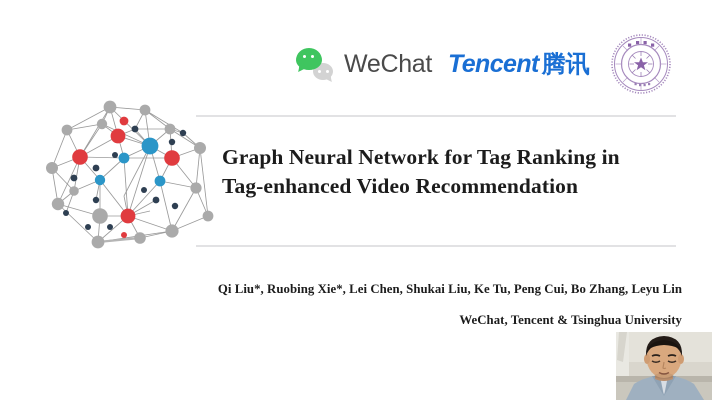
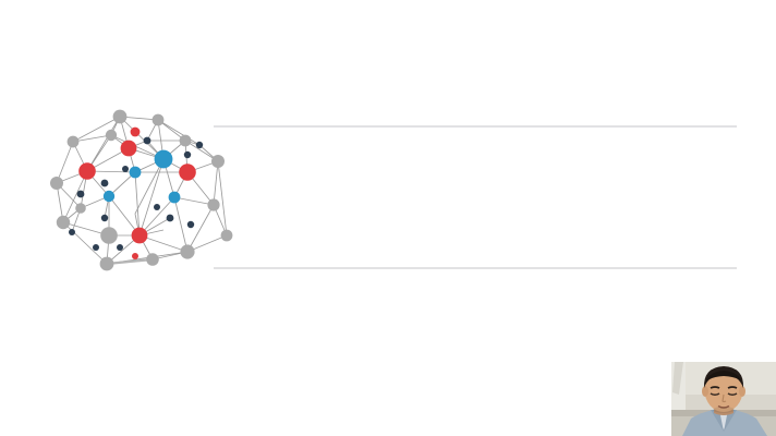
- WeChat
- Tencent腾讯
- Graph Neural Network for Tag Ranking in
- Tag-enhanced Video Recommendation
- Qi Liu*, Ruobing Xie*, Lei Chen, Shukai Liu, Ke Tu, Peng Cui, Bo Zhang, Leyu Lin
- WeChat, Tencent & Tsinghua University
